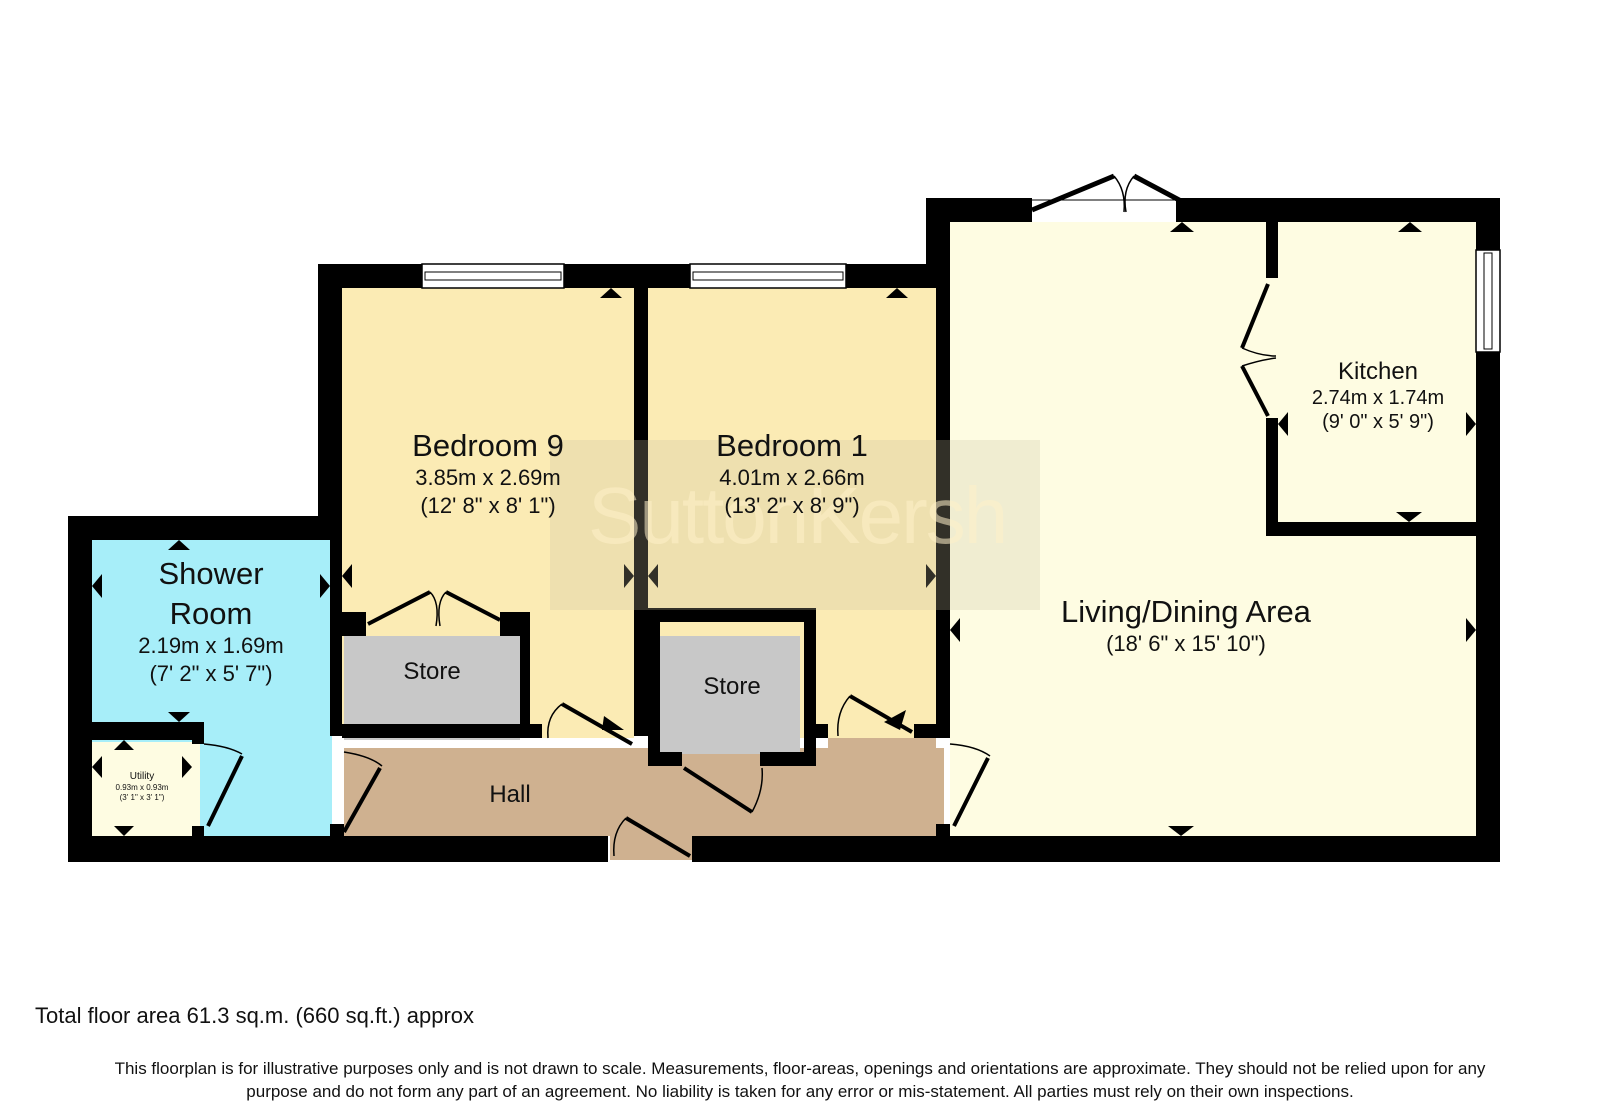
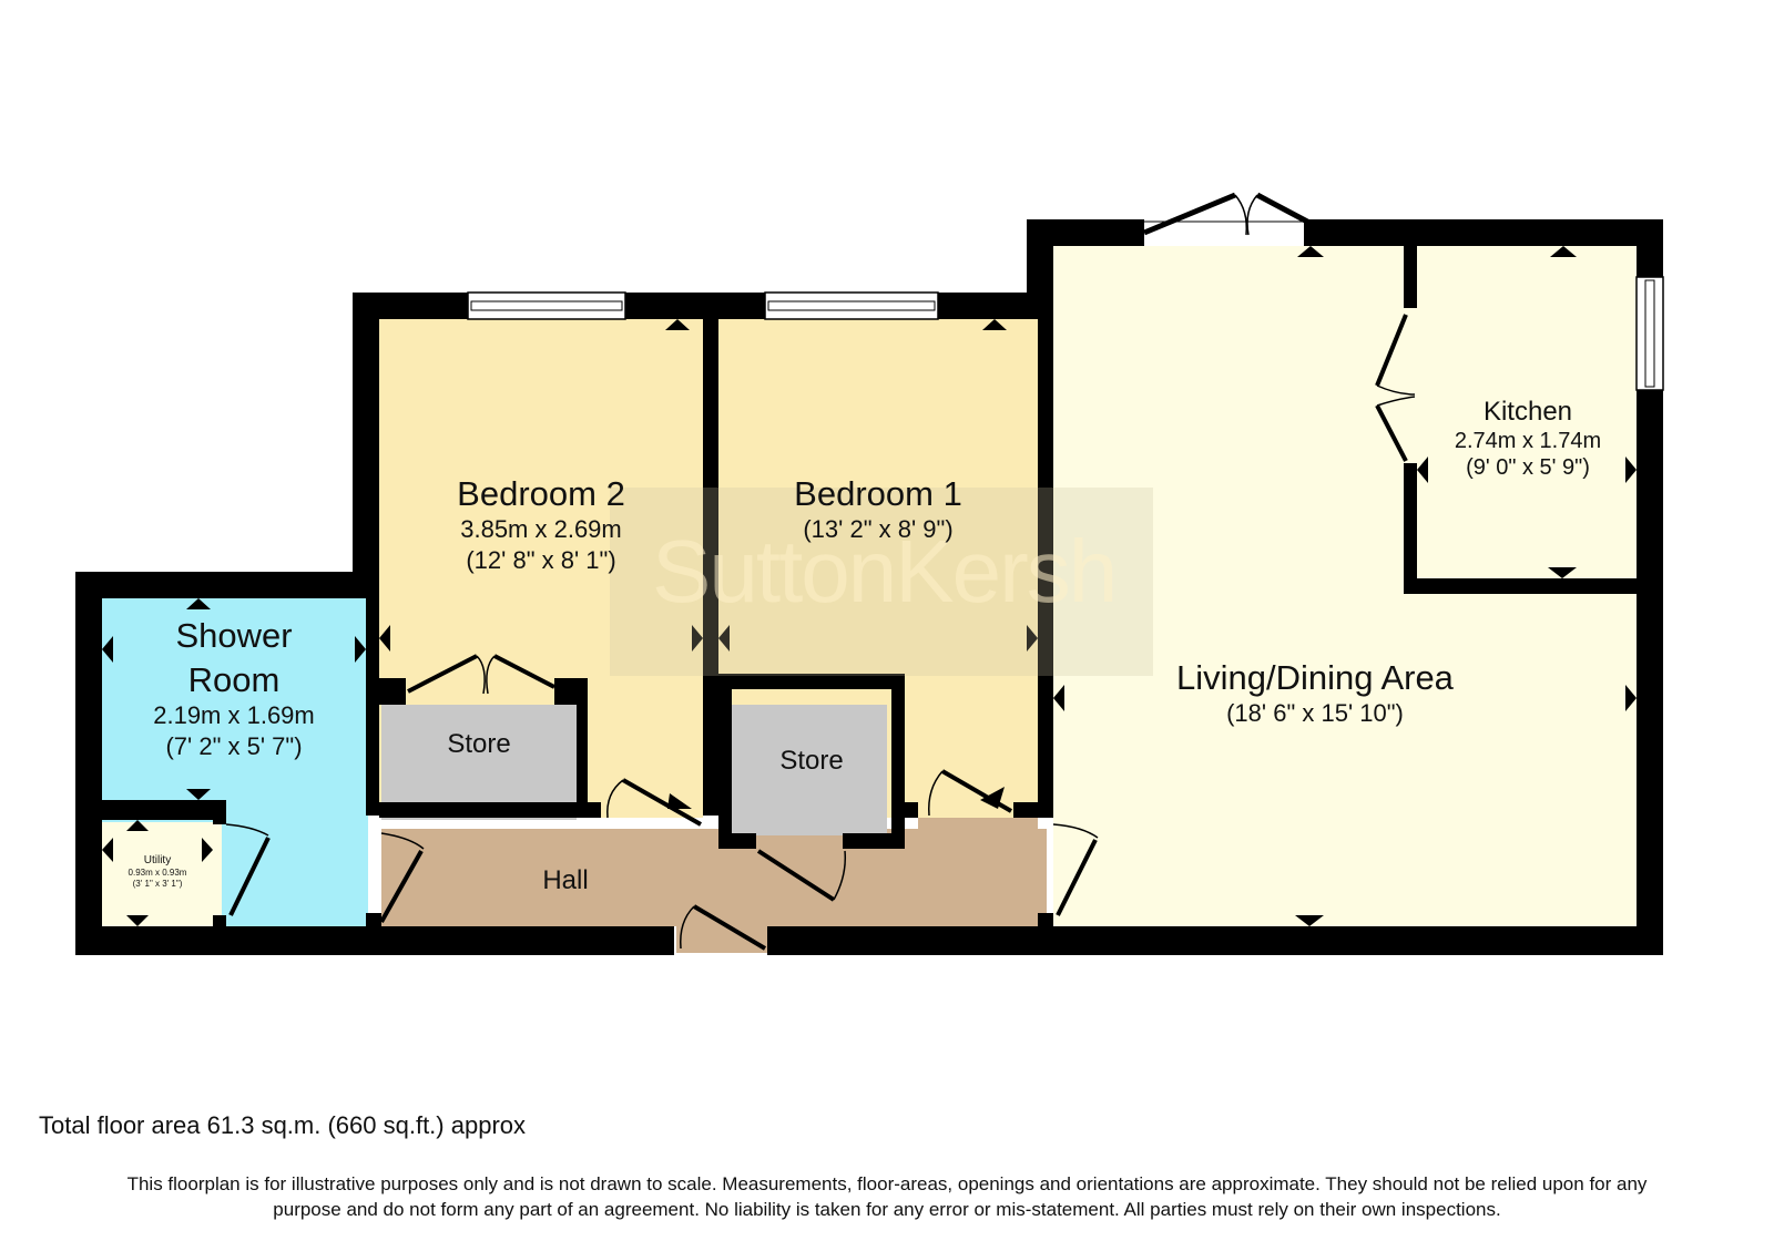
  SuttonKersh
- Bedroom 9
+ Bedroom 2
  3.85m x 2.69m
  (12' 8" x 8' 1")
  Bedroom 1
- 4.01m x 2.66m
  (13' 2" x 8' 9")
  Kitchen
  2.74m x 1.74m
  (9' 0" x 5' 9")
  Living/Dining Area
  (18' 6" x 15' 10")
  Shower
  Room
  2.19m x 1.69m
  (7' 2" x 5' 7")
  Utility
  0.93m x 0.93m
  (3' 1" x 3' 1")
  Store
  Store
  Hall
  Total floor area 61.3 sq.m. (660 sq.ft.) approx
  This floorplan is for illustrative purposes only and is not drawn to scale. Measurements, floor-areas, openings and orientations are approximate. They should not be relied upon for any
  purpose and do not form any part of an agreement. No liability is taken for any error or mis-statement. All parties must rely on their own inspections.
